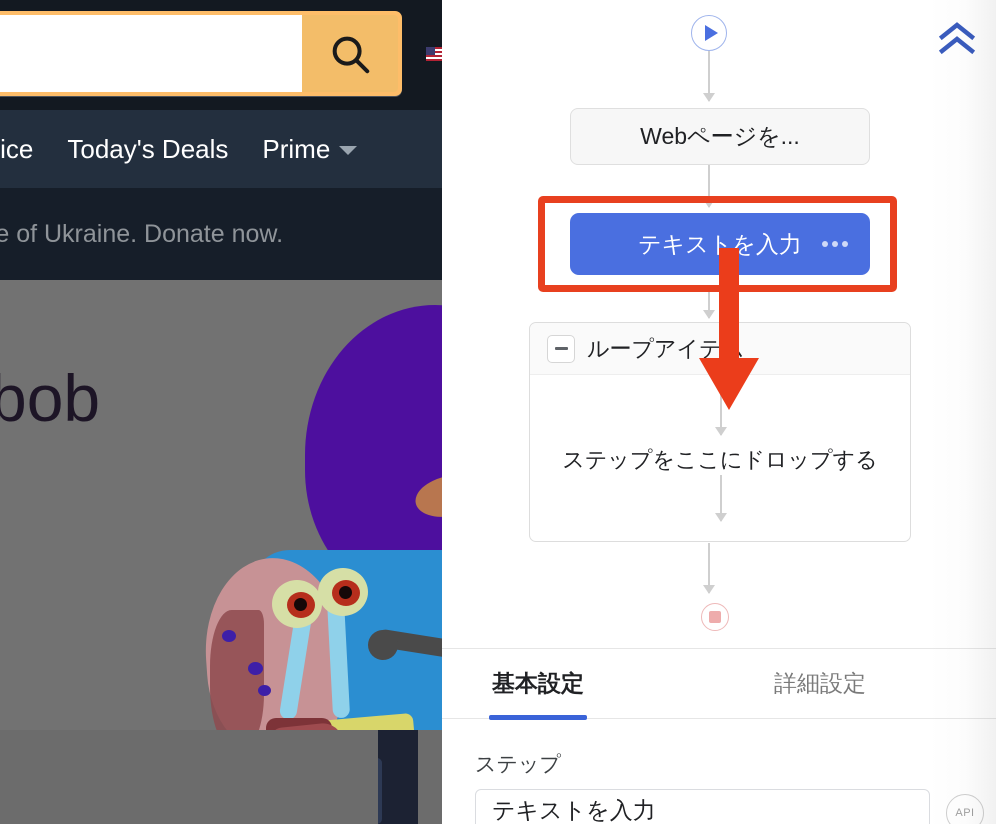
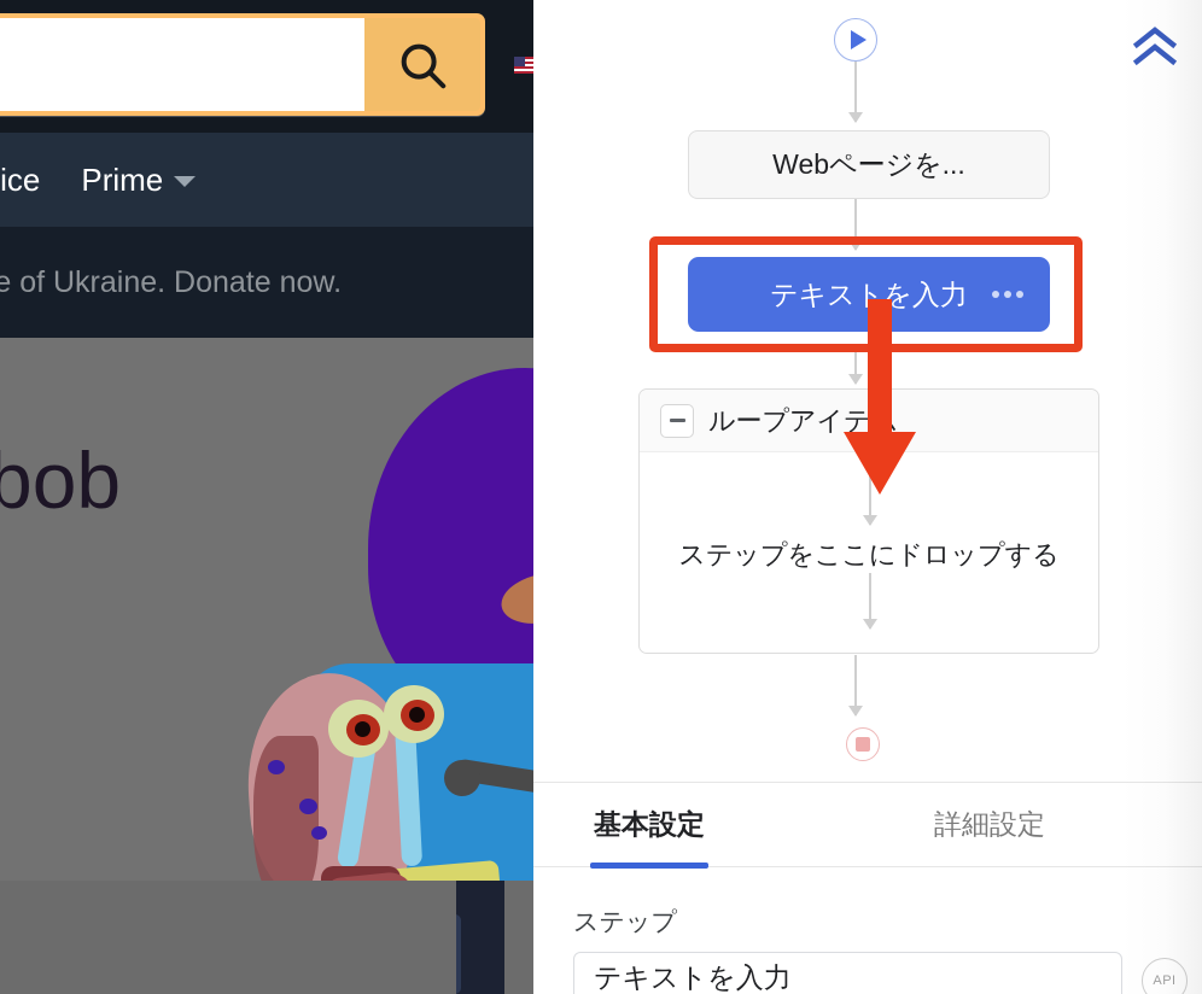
- Today's Deals
  Prime
  e of Ukraine. Donate now.
  bob
  Webページを...
  テキストを入力
  ループアイテ
  ステップをここにドロップする
  基本設定
  詳細設定
  ステップ
  テキストを入力
